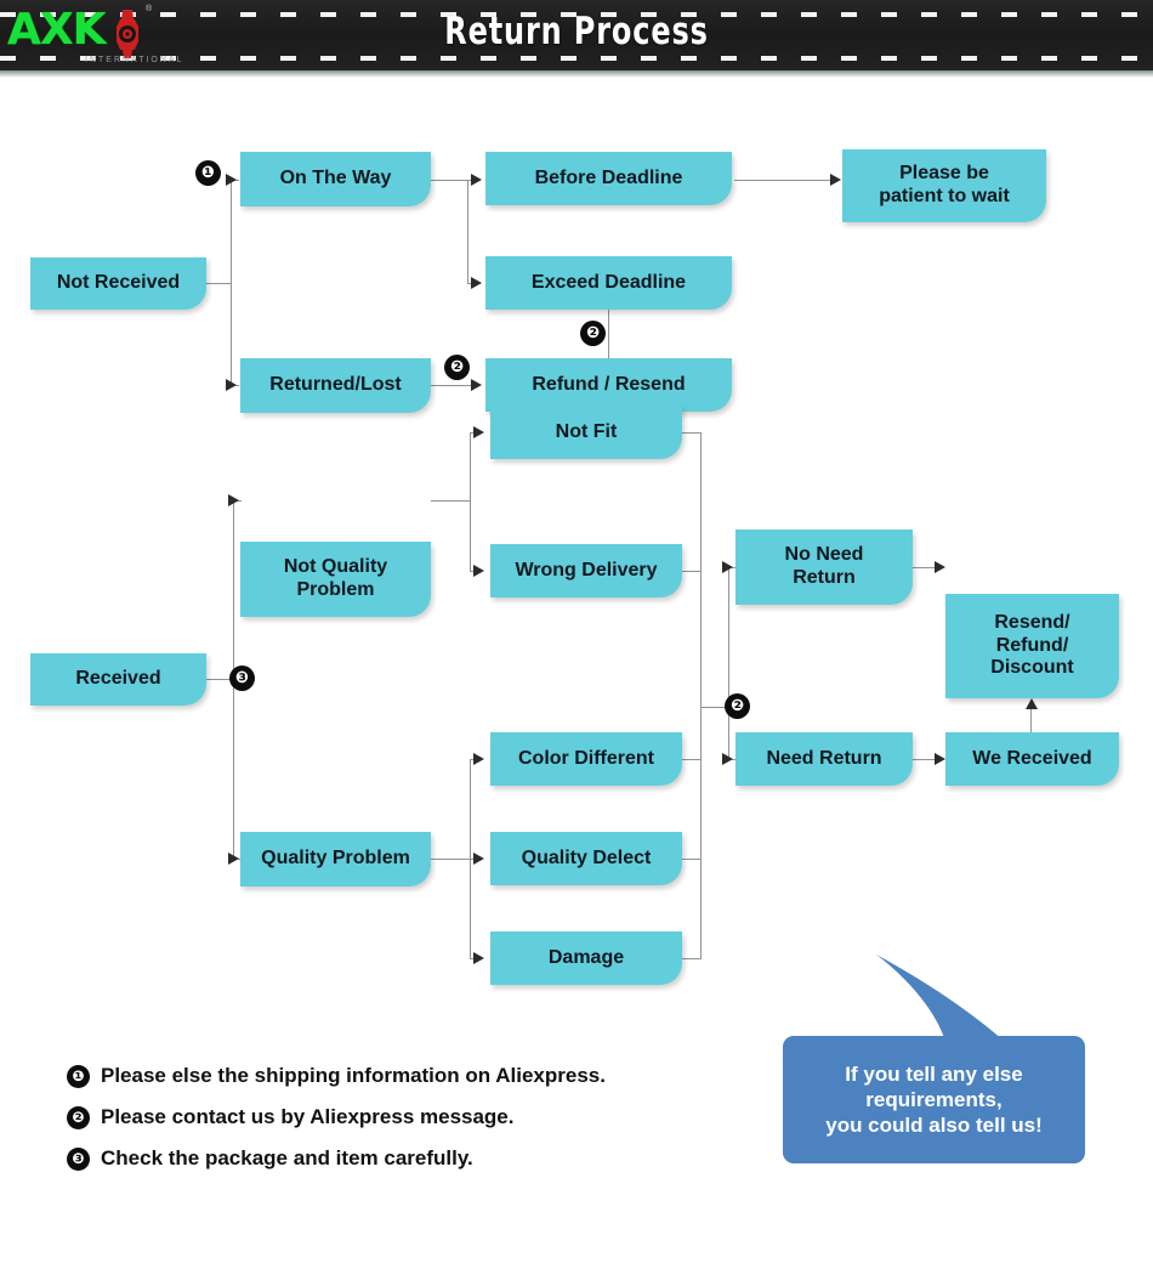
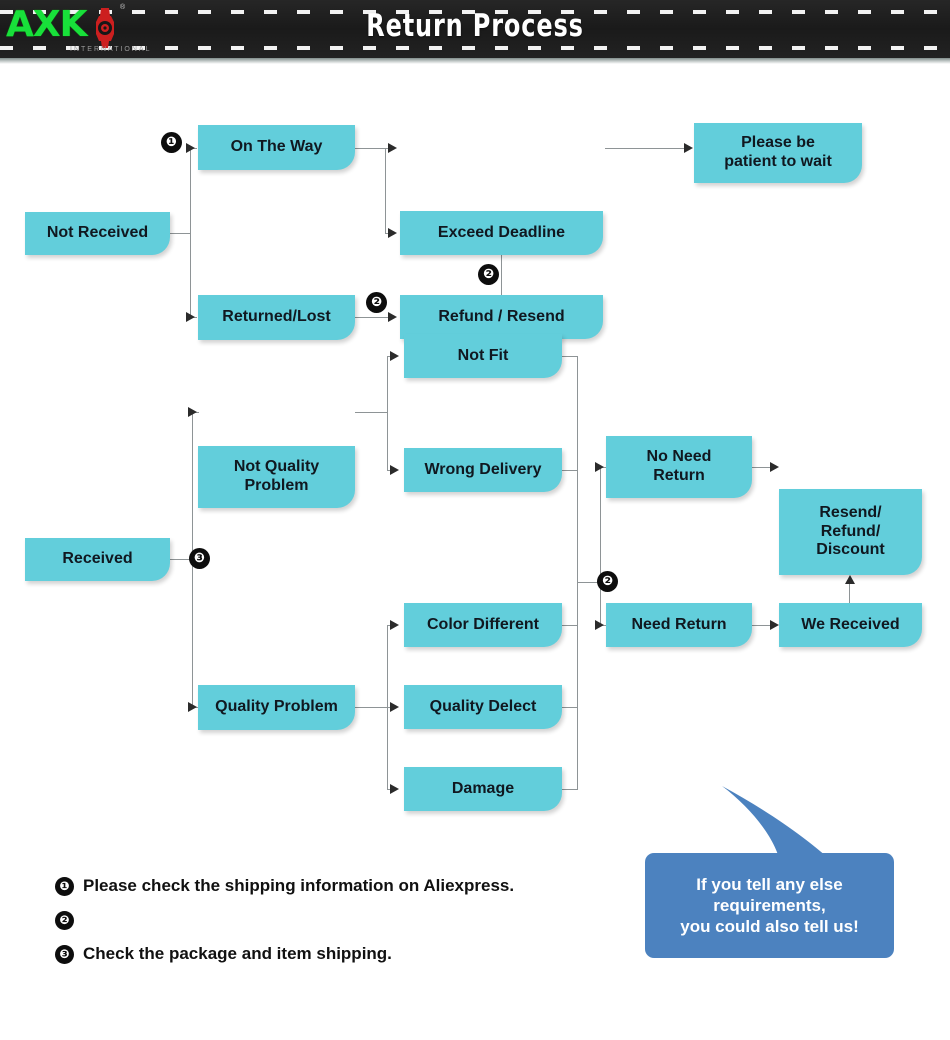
  AXK
  Return Process
  Not Received
  On The Way
  Returned/Lost
- Before Deadline
  Exceed Deadline
  Refund / Resend
  Please be
  patient to wait
  ❶
  ❷
  ❷
  Received
  Not Quality
  Problem
  Quality Problem
  Not Fit
  Wrong Delivery
  Color Different
  Quality Delect
  Damage
  No Need
  Return
  Need Return
  We Received
  Resend/
  Refund/
  Discount
  ❸
  ❷
  ❶
- Please else the shipping information on Aliexpress.
+ Please check the shipping information on Aliexpress.
  ❷
- Please contact us by Aliexpress message.
  ❸
- Check the package and item carefully.
+ Check the package and item shipping.
  If you tell any else
  requirements,
  you could also tell us!
